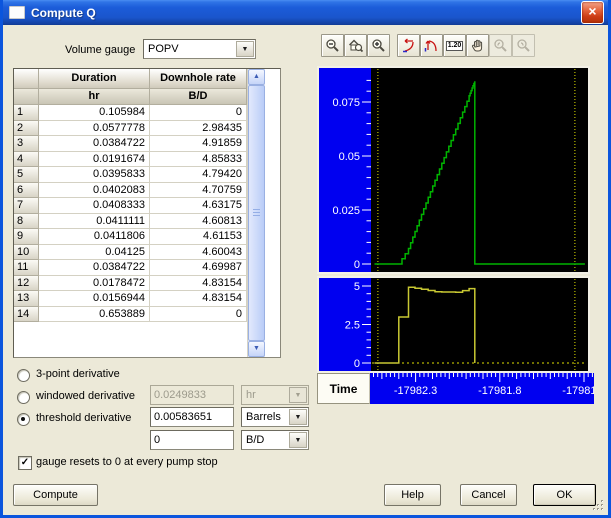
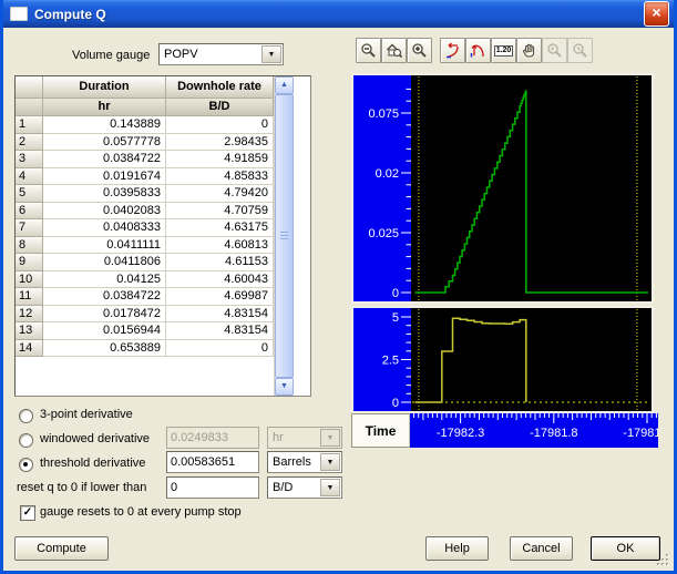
  Compute Q
  ×
  Volume gauge
  POPV
  Duration
  Downhole rate
  hr
  B/D
  1
- 0.105984
+ 0.143889
  0
  2
  0.0577778
  2.98435
  3
  0.0384722
  4.91859
  4
  0.0191674
  4.85833
  5
  0.0395833
  4.79420
  6
  0.0402083
  4.70759
  7
  0.0408333
  4.63175
  8
  0.0411111
  4.60813
  9
  0.0411806
  4.61153
  10
  0.04125
  4.60043
  11
  0.0384722
  4.69987
  12
  0.0178472
  4.83154
  13
  0.0156944
  4.83154
  14
  0.653889
  0
  3-point derivative
  windowed derivative
  0.0249833
  hr
  threshold derivative
  0.00583651
  Barrels
+ reset q to 0 if lower than
  0
  B/D
  ✓
  gauge resets to 0 at every pump stop
  0
  0.025
- 0.05
+ 0.02
  0.075
  0
  2.5
  5
  Time
  -17982.3
  -17981.8
  -17981
  Compute
  Help
  Cancel
  OK
